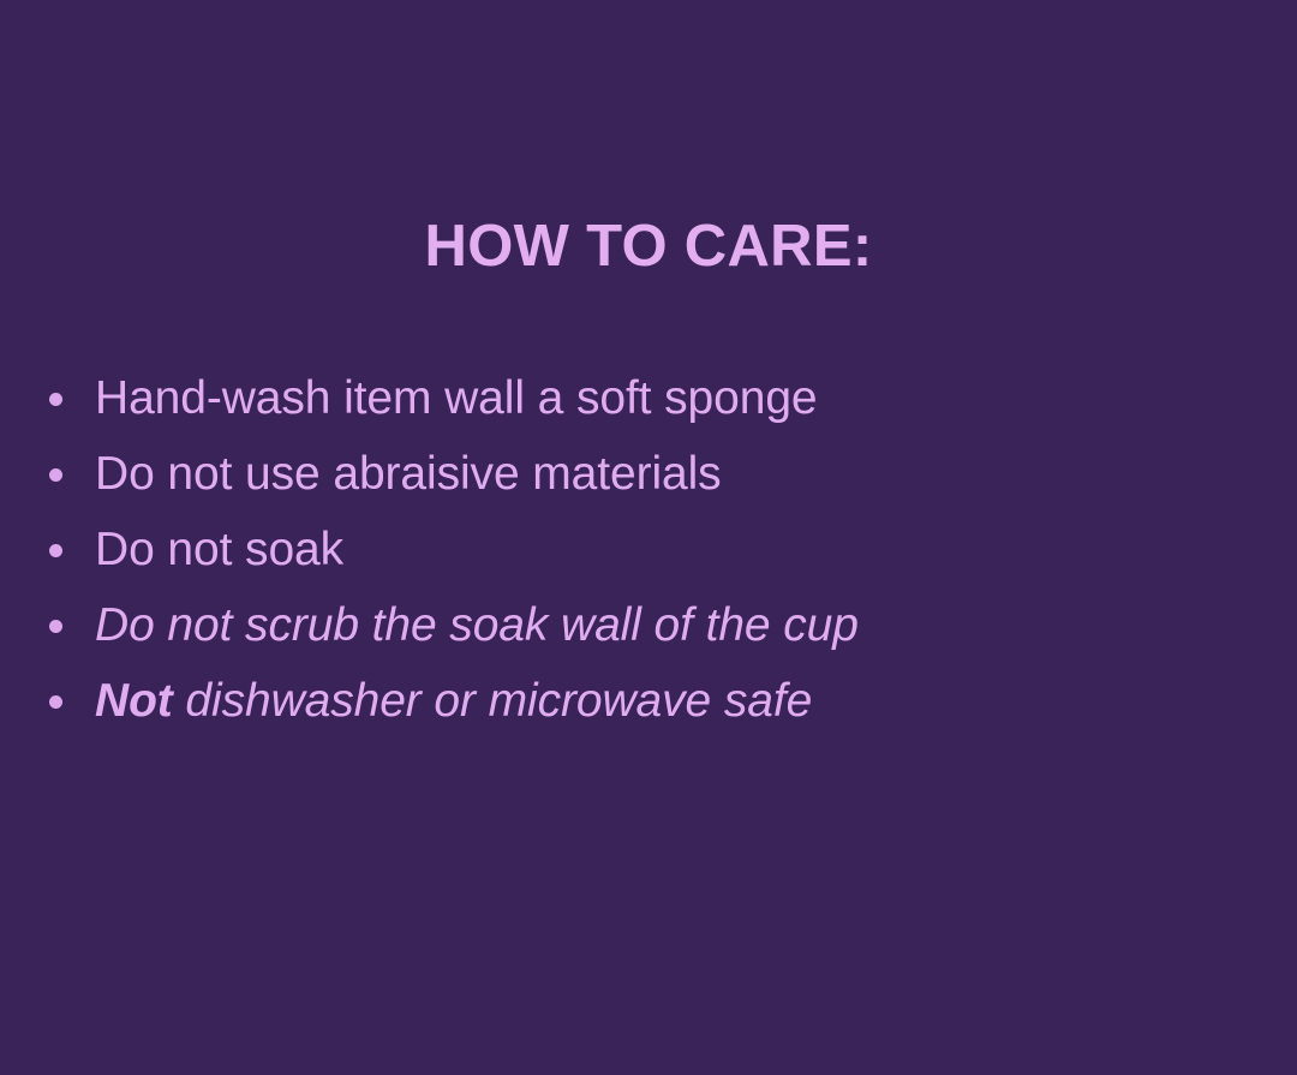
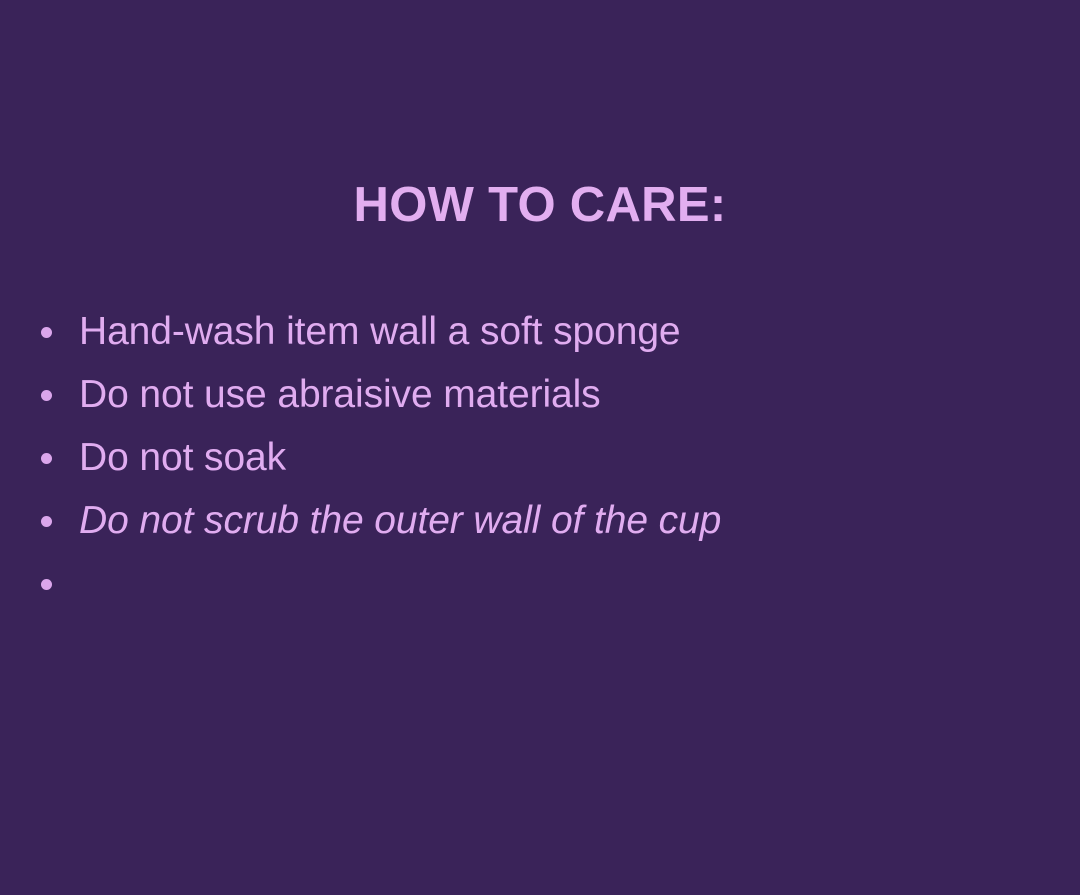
  HOW TO CARE:
  Hand-wash item wall a soft sponge
  Do not use abraisive materials
  Do not soak
- Do not scrub the soak wall of the cup
+ Do not scrub the outer wall of the cup
- Not dishwasher or microwave safe
